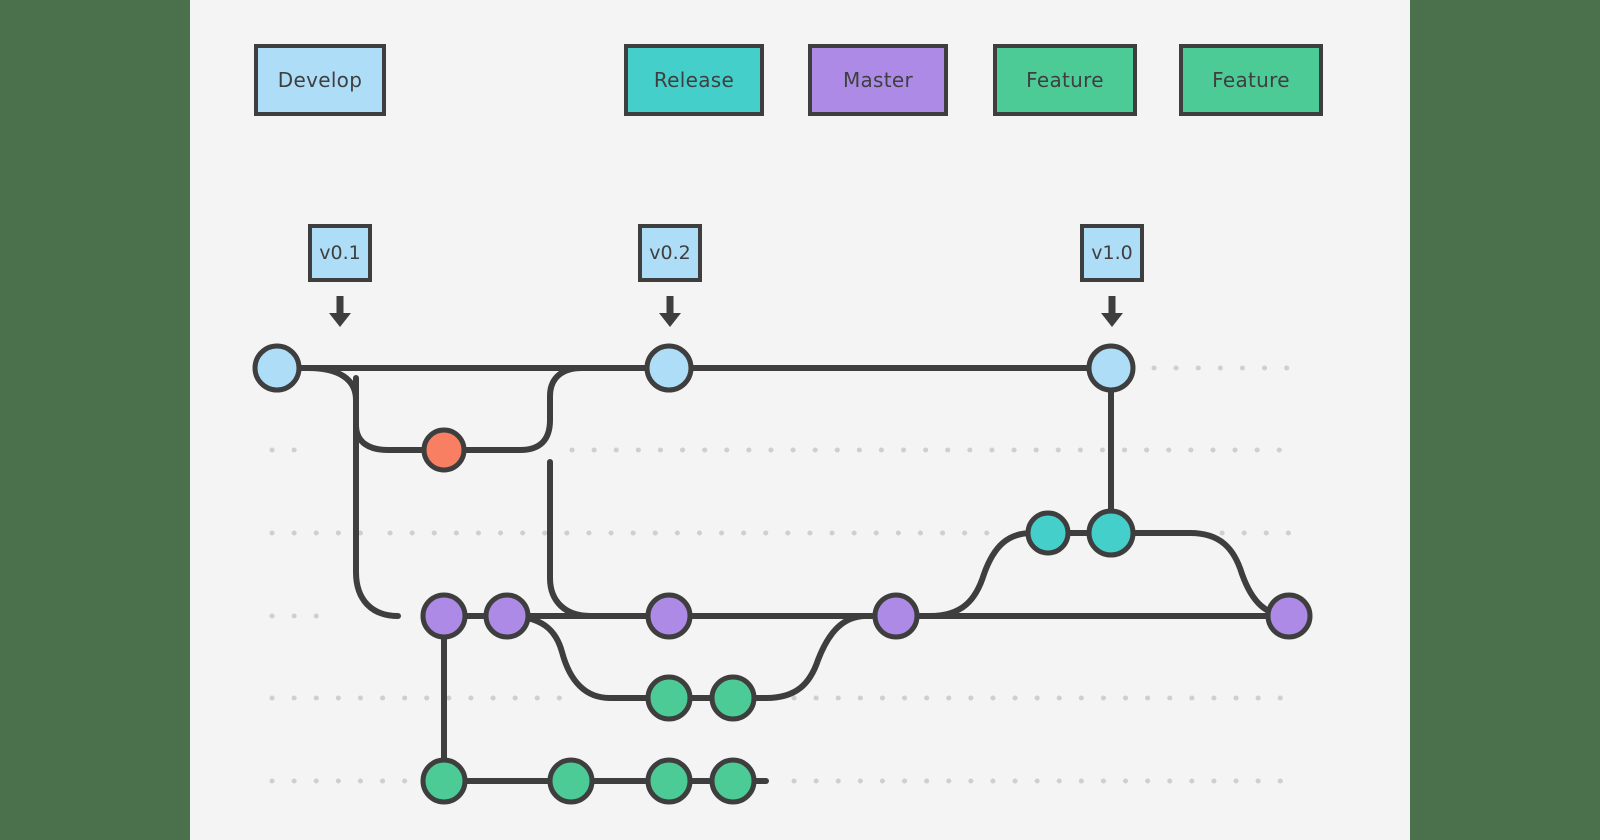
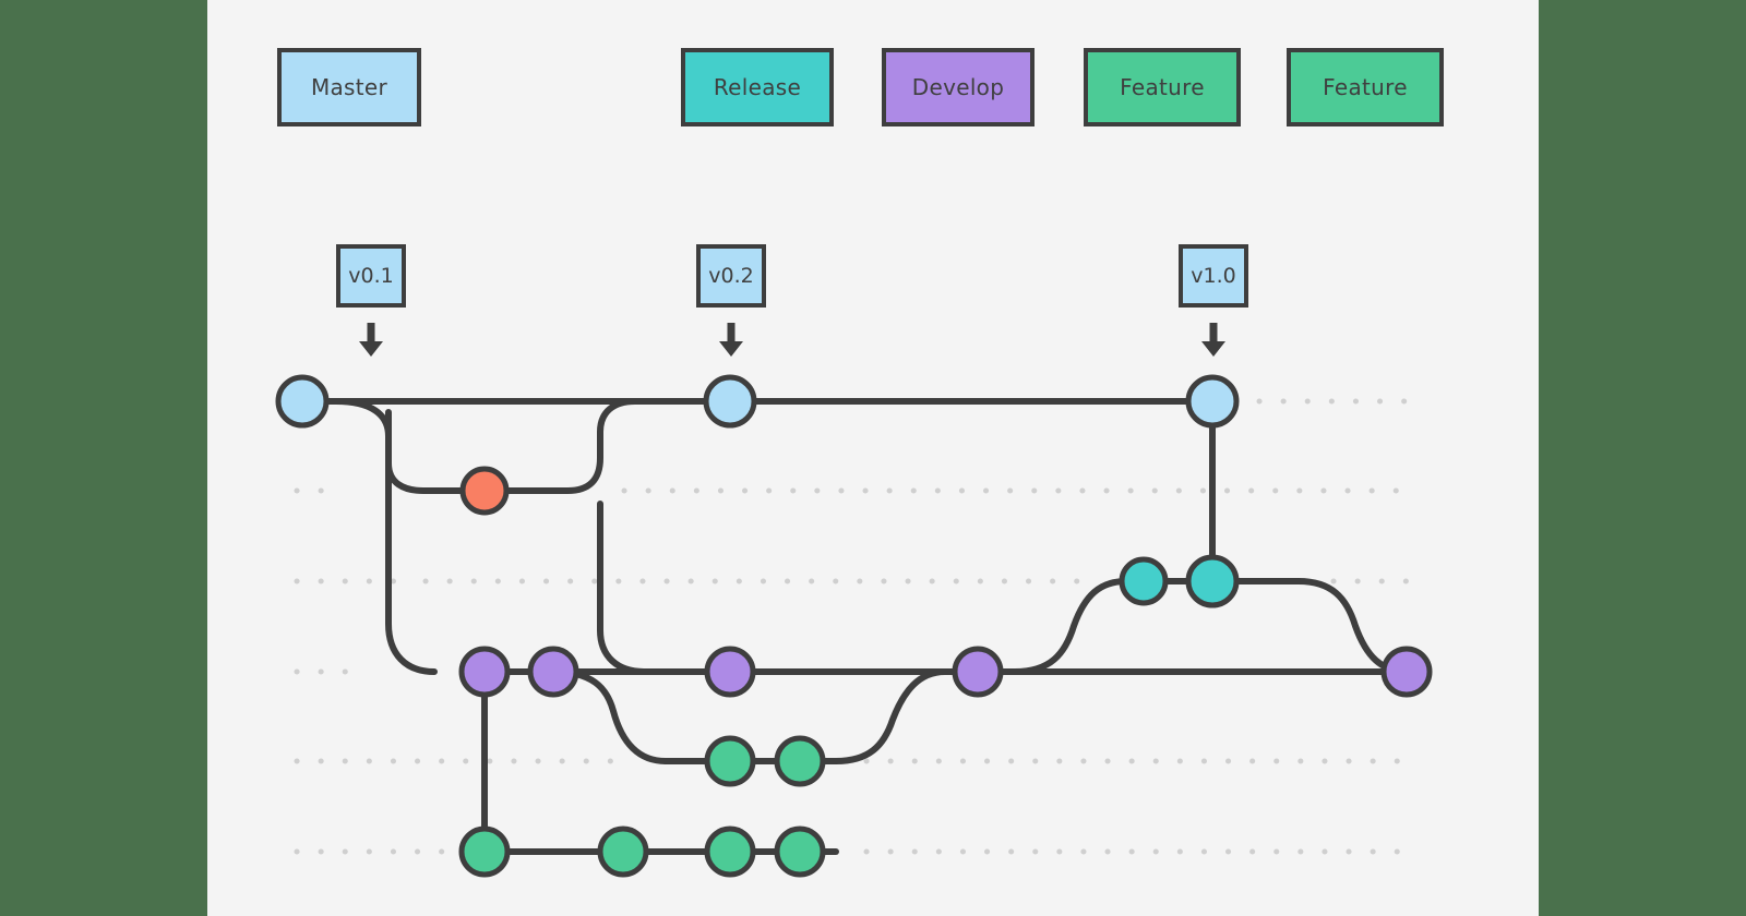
- Develop
+ Master
  Release
- Master
+ Develop
  Feature
  Feature
  v0.1
  v0.2
  v1.0
